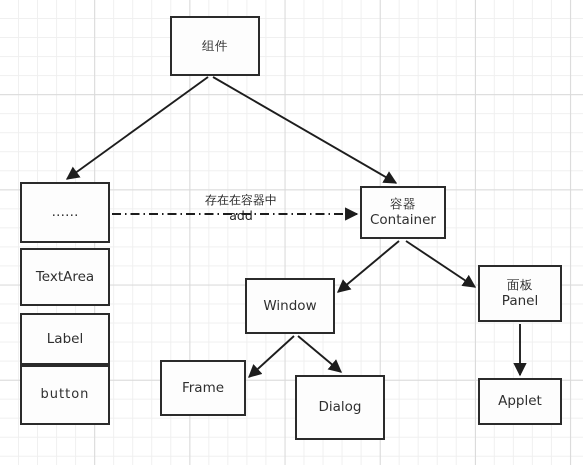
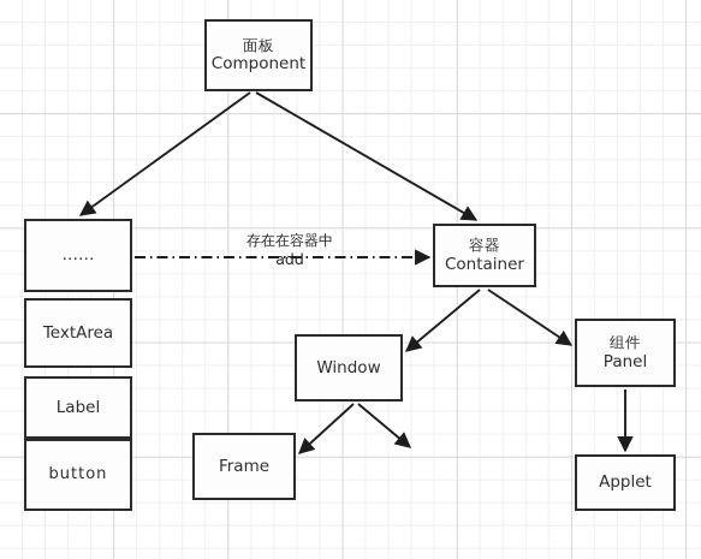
- 组件
+ 面板
+ Component
  ……
  TextArea
  Label
  button
  容器
  Container
  Window
  Frame
- Dialog
- 面板
+ 组件
  Panel
  Applet
  存在在容器中
  add
